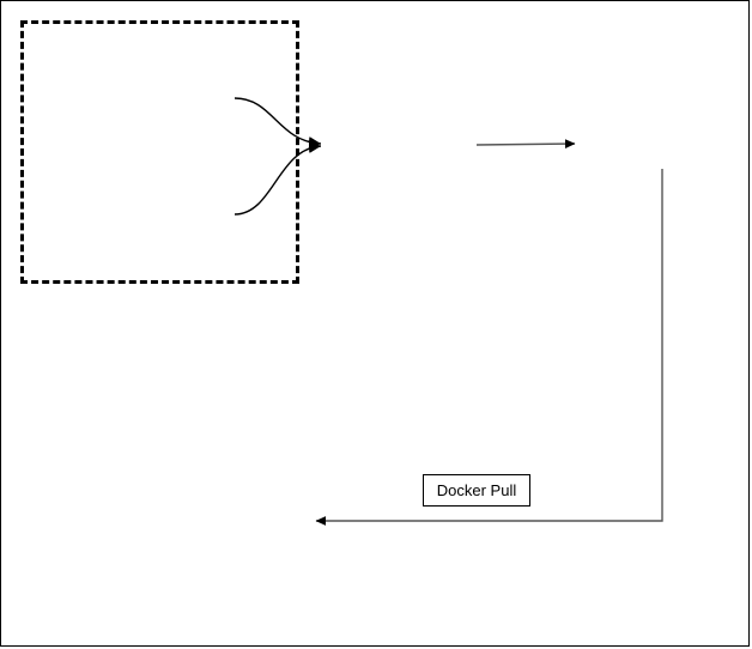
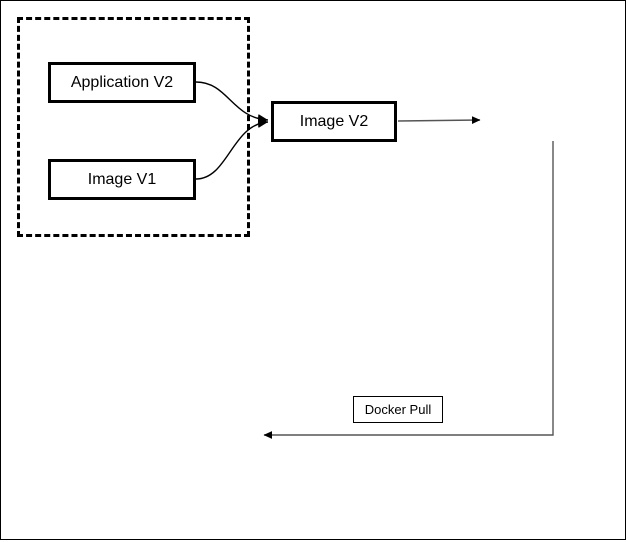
+ Application V2
+ Image V1
+ Image V2
  Docker Pull
